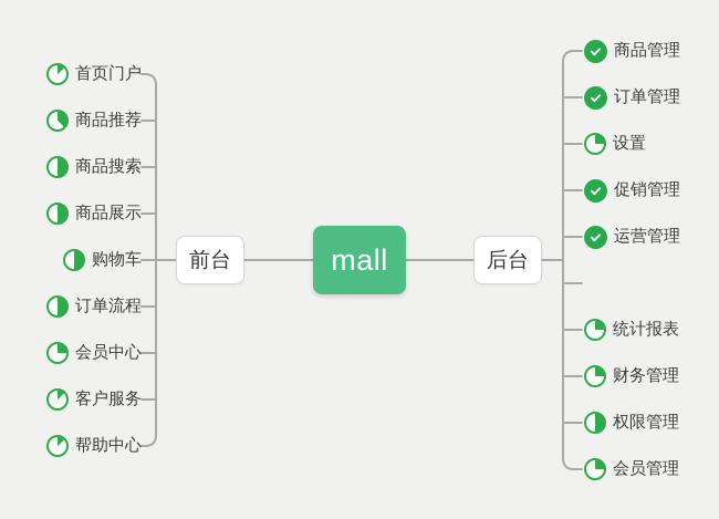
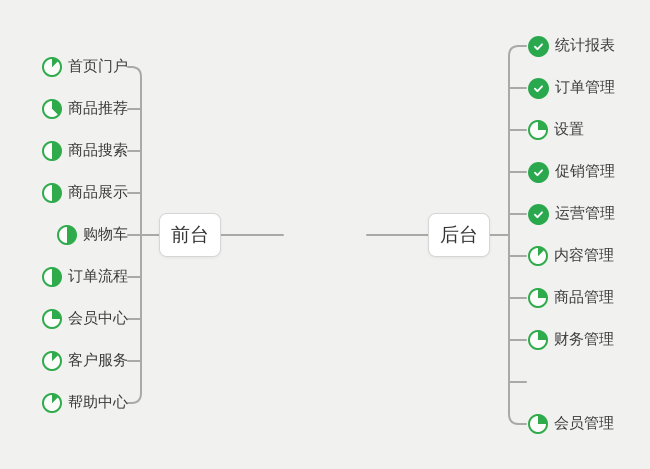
  前台
- mall
  后台
  首页门户
  商品推荐
  商品搜索
  商品展示
  购物车
  订单流程
  会员中心
  客户服务
  帮助中心
- 商品管理
+ 统计报表
  订单管理
  设置
  促销管理
  运营管理
+ 内容管理
- 统计报表
+ 商品管理
  财务管理
- 权限管理
  会员管理
